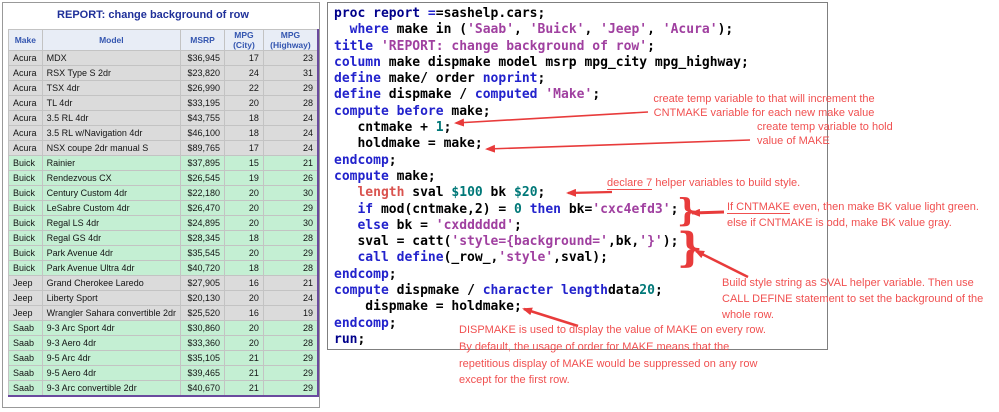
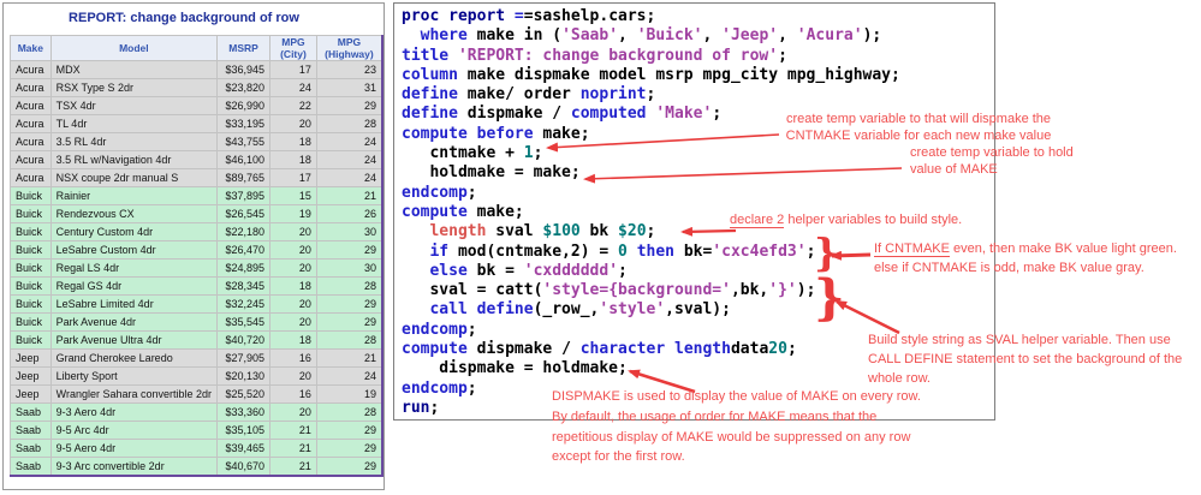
  REPORT: change background of row
  Make	Model	MSRP	MPG (City)	MPG (Highway)
  Acura	MDX	$36,945	17	23
  Acura	RSX Type S 2dr	$23,820	24	31
  Acura	TSX 4dr	$26,990	22	29
  Acura	TL 4dr	$33,195	20	28
  Acura	3.5 RL 4dr	$43,755	18	24
  Acura	3.5 RL w/Navigation 4dr	$46,100	18	24
  Acura	NSX coupe 2dr manual S	$89,765	17	24
  Buick	Rainier	$37,895	15	21
  Buick	Rendezvous CX	$26,545	19	26
  Buick	Century Custom 4dr	$22,180	20	30
  Buick	LeSabre Custom 4dr	$26,470	20	29
  Buick	Regal LS 4dr	$24,895	20	30
  Buick	Regal GS 4dr	$28,345	18	28
+ Buick	LeSabre Limited 4dr	$32,245	20	29
  Buick	Park Avenue 4dr	$35,545	20	29
  Buick	Park Avenue Ultra 4dr	$40,720	18	28
  Jeep	Grand Cherokee Laredo	$27,905	16	21
  Jeep	Liberty Sport	$20,130	20	24
  Jeep	Wrangler Sahara convertible 2dr	$25,520	16	19
- Saab	9-3 Arc Sport 4dr	$30,860	20	28
  Saab	9-3 Aero 4dr	$33,360	20	28
  Saab	9-5 Arc 4dr	$35,105	21	29
  Saab	9-5 Aero 4dr	$39,465	21	29
  Saab	9-3 Arc convertible 2dr	$40,670	21	29
  proc report ==sashelp.cars;
  where make in ('Saab', 'Buick', 'Jeep', 'Acura');
  title 'REPORT: change background of row';
  column make dispmake model msrp mpg_city mpg_highway;
  define make/ order noprint;
  define dispmake / computed 'Make';
  compute before make;
  cntmake + 1;
  holdmake = make;
  endcomp;
  compute make;
  length sval $100 bk $20;
  if mod(cntmake,2) = 0 then bk='cxc4efd3';
  else bk = 'cxdddddd';
  sval = catt('style={background=',bk,'}');
  call define(_row_,'style',sval);
  endcomp;
  compute dispmake / character lengthdata20;
  dispmake = holdmake;
  endcomp;
  run;
- create temp variable to that will increment the
+ create temp variable to that will dispmake the
  CNTMAKE variable for each new make value
  create temp variable to hold
  value of MAKE
- declare 7 helper variables to build style.
+ declare 2 helper variables to build style.
  If CNTMAKE even, then make BK value light green.
  else if CNTMAKE is odd, make BK value gray.
  Build style string as SVAL helper variable. Then use
  CALL DEFINE statement to set the background of the
  whole row.
  DISPMAKE is used to display the value of MAKE on every row.
  By default, the usage of order for MAKE means that the
  repetitious display of MAKE would be suppressed on any row
  except for the first row.
  }
  }
